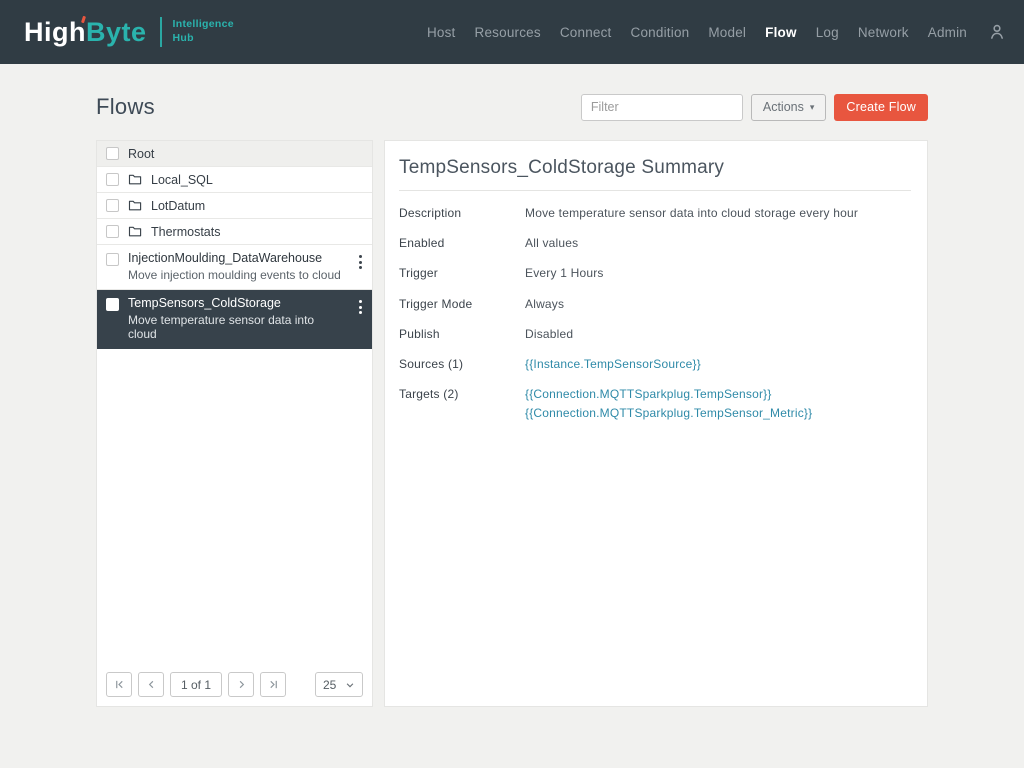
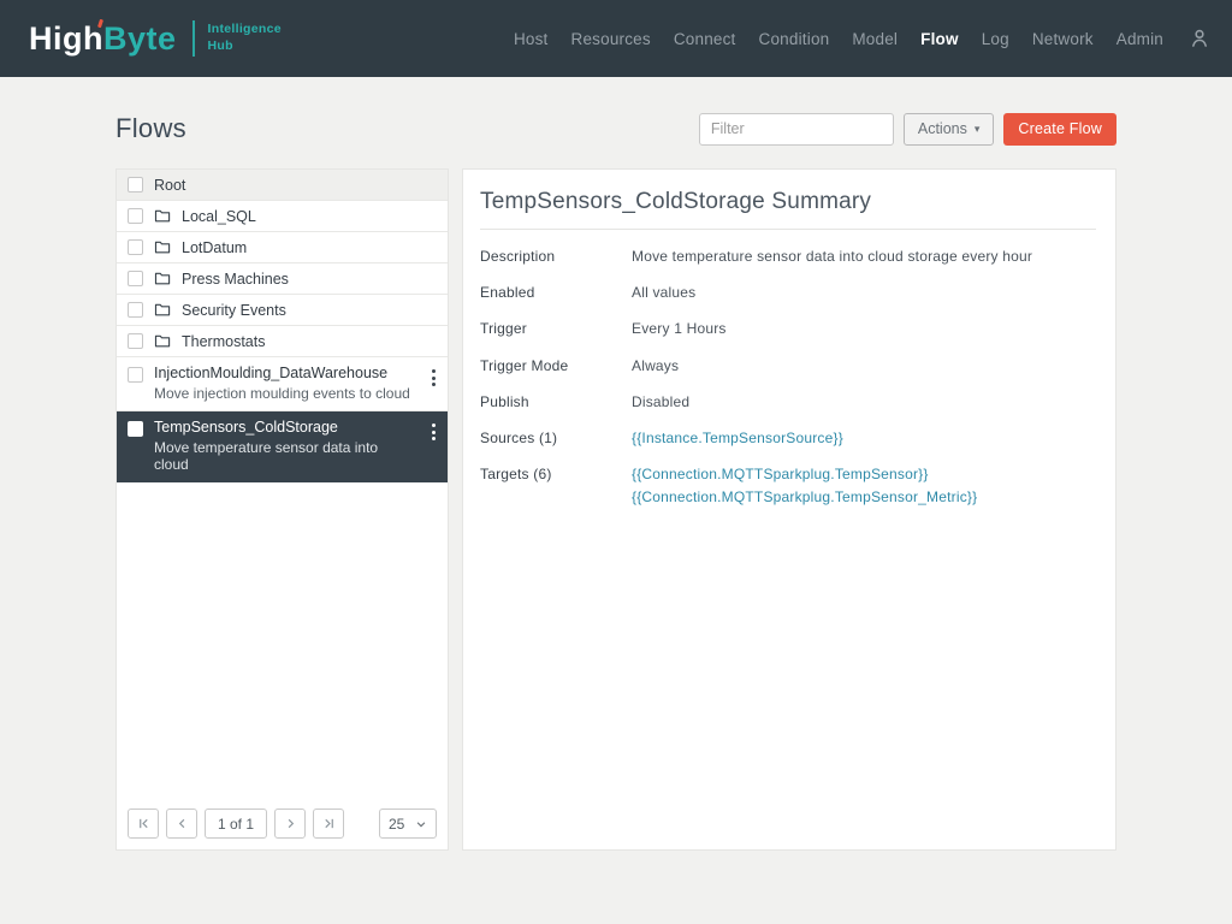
  HighByte
  Intelligence
  Hub
  Host
  Resources
  Connect
  Condition
  Model
  Flow
  Log
  Network
  Admin
  Flows
  Filter
  Actions
  ▾
  Create Flow
  Root
  Local_SQL
  LotDatum
+ Press Machines
+ Security Events
  Thermostats
  InjectionMoulding_DataWarehouse
  Move injection moulding events to cloud
  TempSensors_ColdStorage
  Move temperature sensor data into cloud
  1 of 1
  25
  TempSensors_ColdStorage Summary
  Description
  Move temperature sensor data into cloud storage every hour
  Enabled
  All values
  Trigger
  Every 1 Hours
  Trigger Mode
  Always
  Publish
  Disabled
  Sources (1)
  {{Instance.TempSensorSource}}
- Targets (2)
+ Targets (6)
  {{Connection.MQTTSparkplug.TempSensor}}
  {{Connection.MQTTSparkplug.TempSensor_Metric}}
